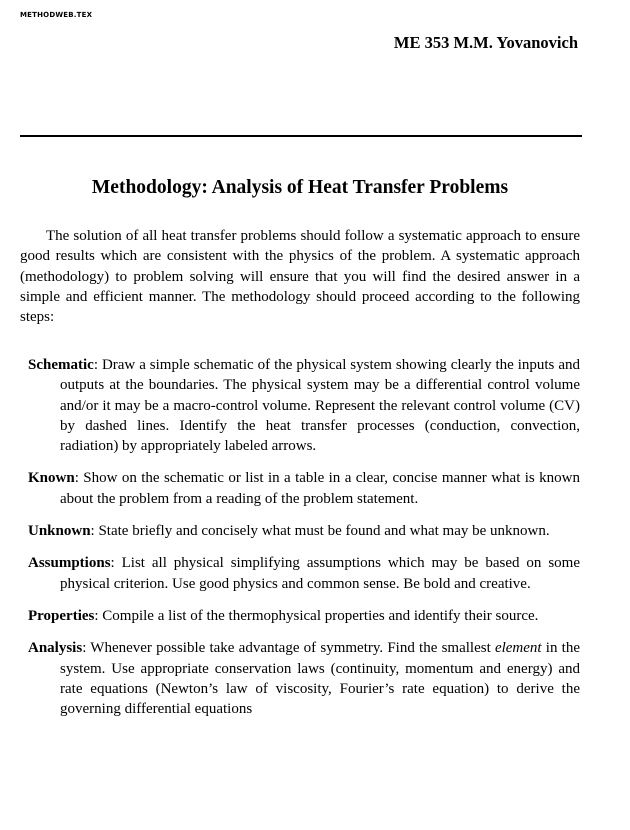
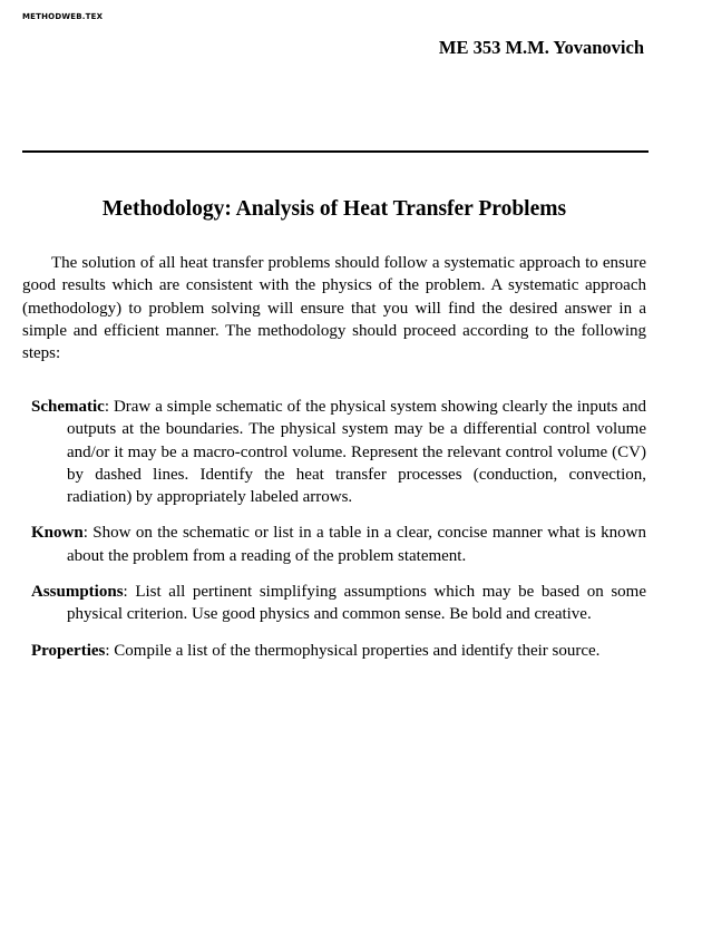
  METHODWEB.TEX
  ME 353 M.M. Yovanovich
  Methodology: Analysis of Heat Transfer Problems
  The solution of all heat transfer problems should follow a systematic approach to ensure good results which are consistent with the physics of the problem. A systematic approach (methodology) to problem solving will ensure that you will find the desired answer in a simple and efficient manner. The methodology should proceed according to the following steps:
  Schematic: Draw a simple schematic of the physical system showing clearly the inputs and outputs at the boundaries. The physical system may be a differential control volume and/or it may be a macro-control volume. Represent the relevant control volume (CV) by dashed lines. Identify the heat transfer processes (conduction, convection, radiation) by appropriately labeled arrows.
  Known: Show on the schematic or list in a table in a clear, concise manner what is known about the problem from a reading of the problem statement.
- Unknown: State briefly and concisely what must be found and what may be unknown.
- Assumptions: List all physical simplifying assumptions which may be based on some physical criterion. Use good physics and common sense. Be bold and creative.
+ Assumptions: List all pertinent simplifying assumptions which may be based on some physical criterion. Use good physics and common sense. Be bold and creative.
  Properties: Compile a list of the thermophysical properties and identify their source.
- Analysis: Whenever possible take advantage of symmetry. Find the smallest element in the system. Use appropriate conservation laws (continuity, momentum and energy) and rate equations (Newton’s law of viscosity, Fourier’s rate equation) to derive the governing differential equations
